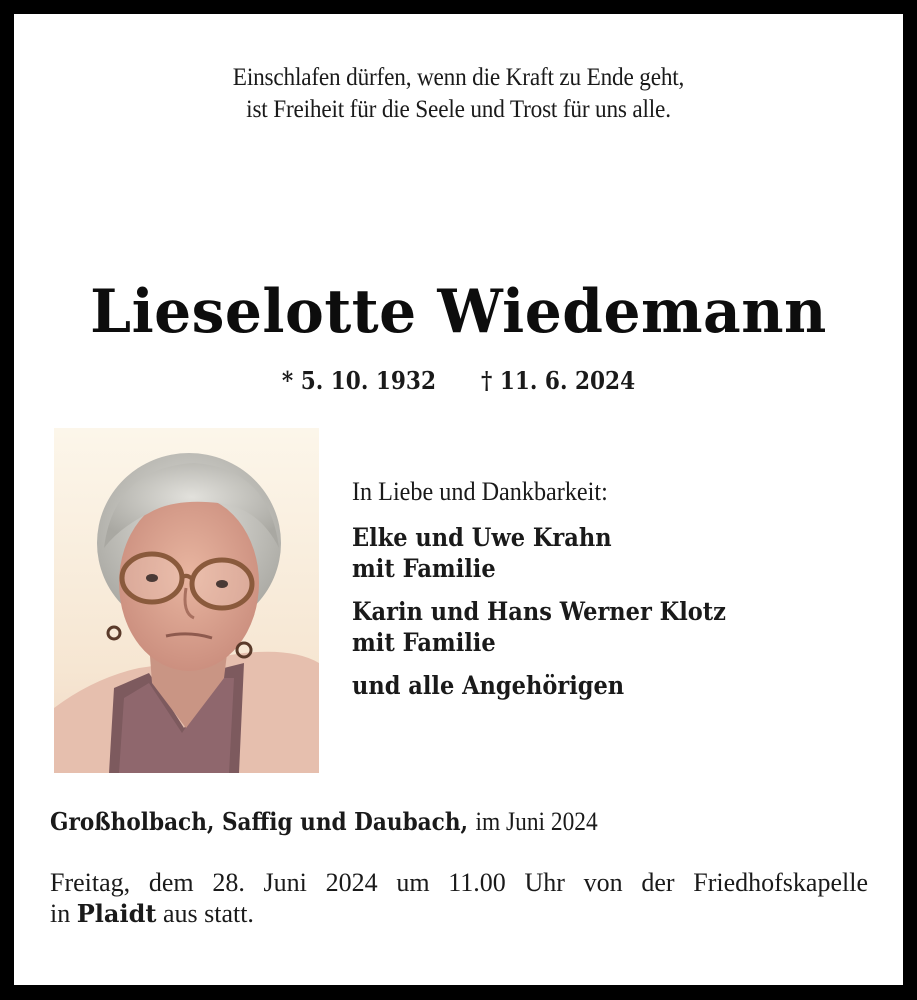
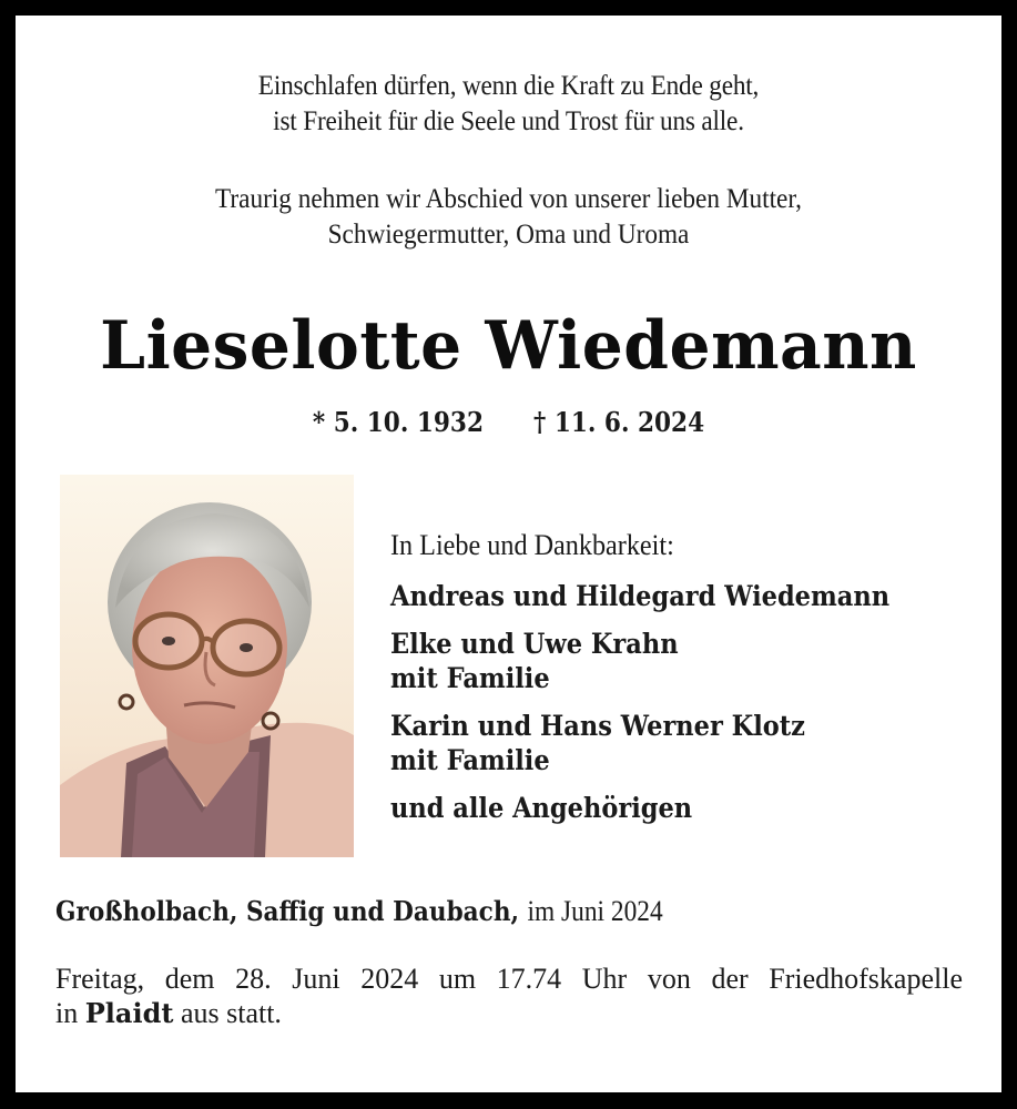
  Einschlafen dürfen, wenn die Kraft zu Ende geht,
  ist Freiheit für die Seele und Trost für uns alle.
+ Traurig nehmen wir Abschied von unserer lieben Mutter,
+ Schwiegermutter, Oma und Uroma
  Lieselotte Wiedemann
  * 5. 10. 1932 † 11. 6. 2024
  In Liebe und Dankbarkeit:
+ Andreas und Hildegard Wiedemann
  Elke und Uwe Krahn
  mit Familie
  Karin und Hans Werner Klotz
  mit Familie
  und alle Angehörigen
  Großholbach, Saffig und Daubach, im Juni 2024
- Freitag, dem 28. Juni 2024 um 11.00 Uhr von der Friedhofskapelle
+ Freitag, dem 28. Juni 2024 um 17.74 Uhr von der Friedhofskapelle
  in Plaidt aus statt.
